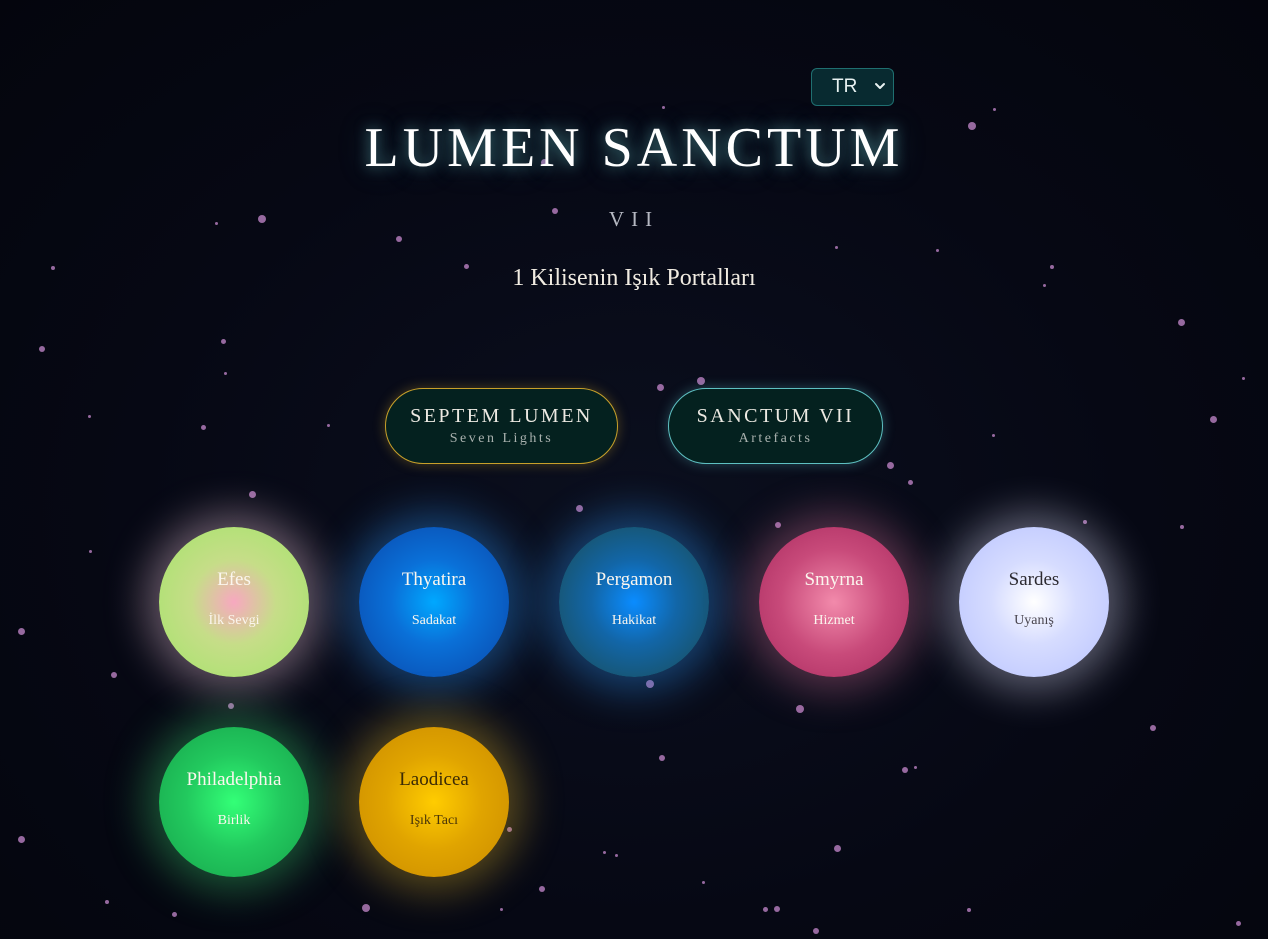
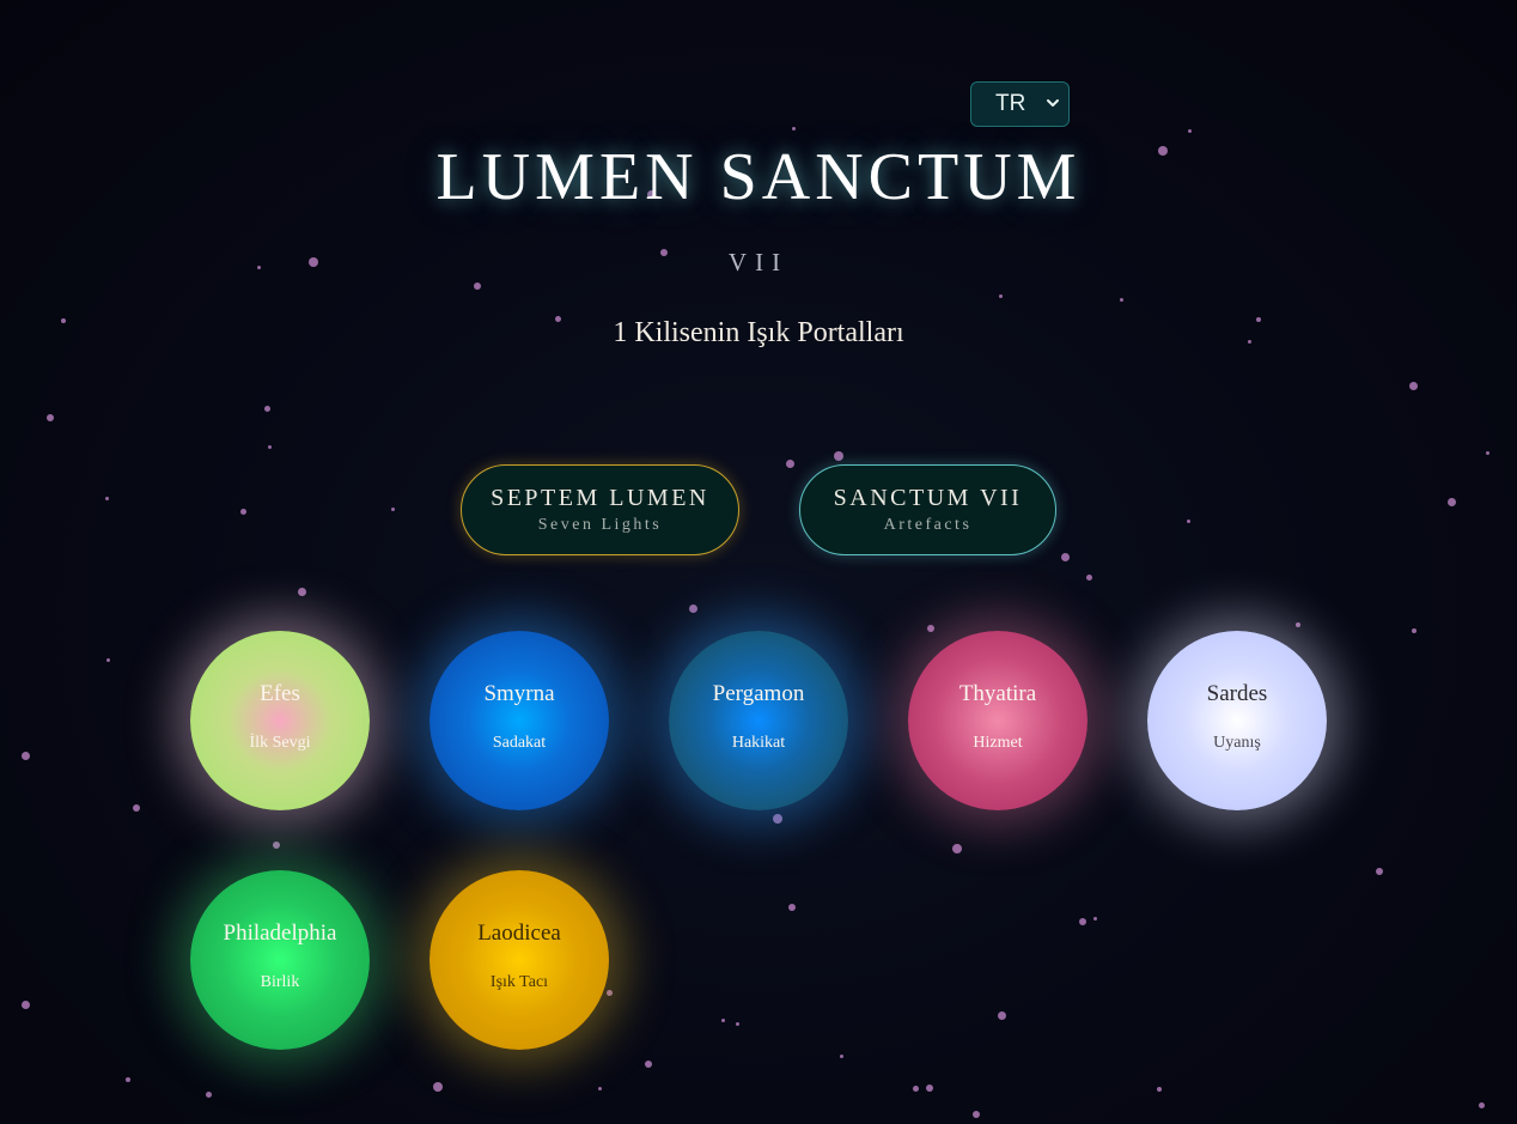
  TR
  LUMEN SANCTUM
  VII
  1 Kilisenin Işık Portalları
  SEPTEM LUMEN
  Seven Lights
  SANCTUM VII
  Artefacts
  Efes
  İlk Sevgi
- Thyatira
+ Smyrna
  Sadakat
  Pergamon
  Hakikat
- Smyrna
+ Thyatira
  Hizmet
  Sardes
  Uyanış
  Philadelphia
  Birlik
  Laodicea
  Işık Tacı
